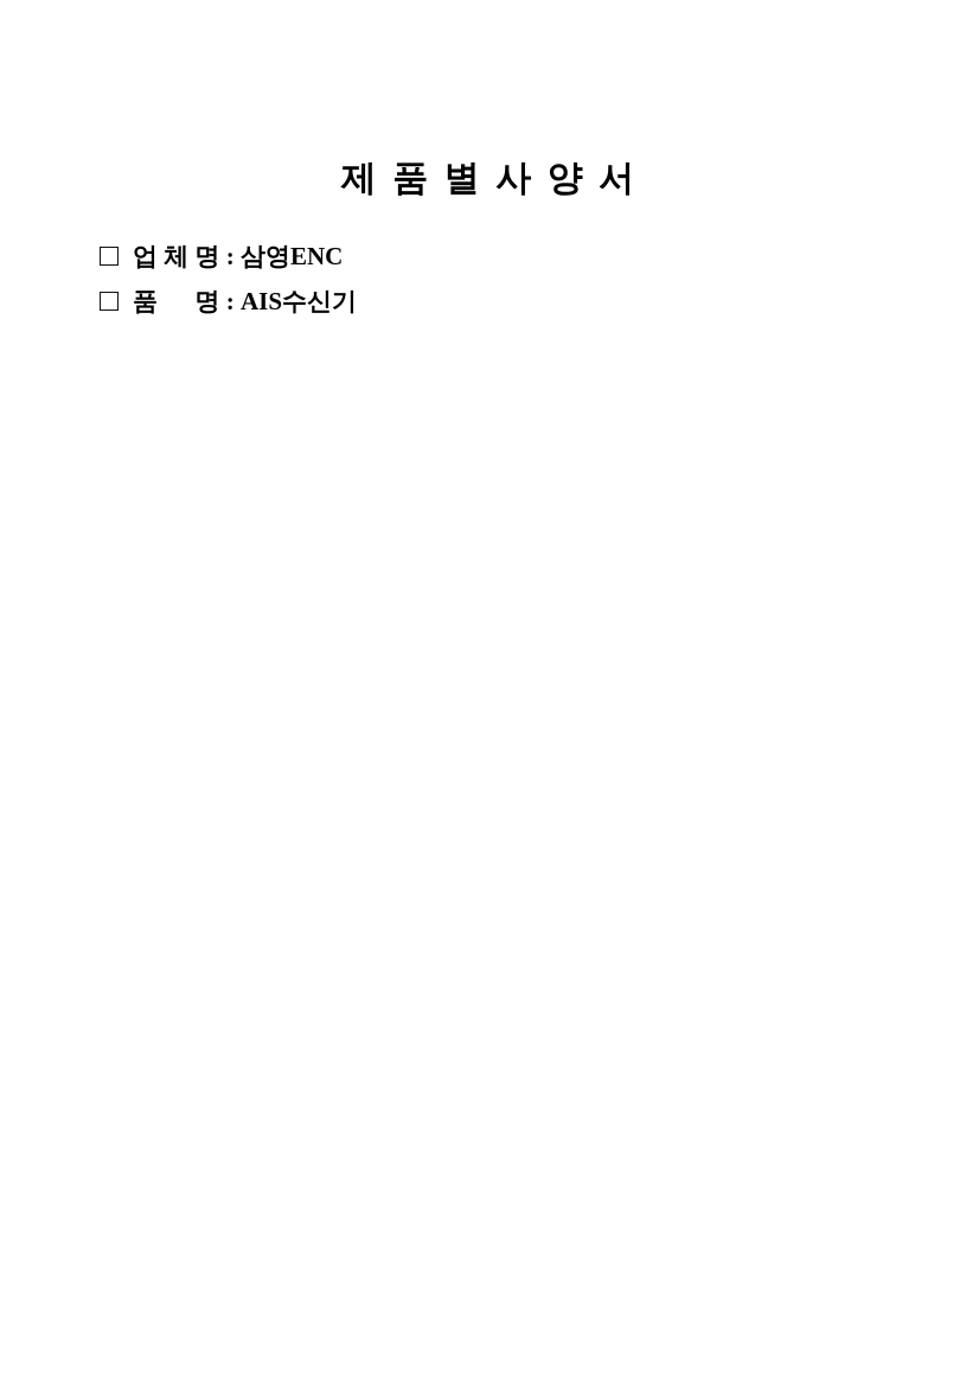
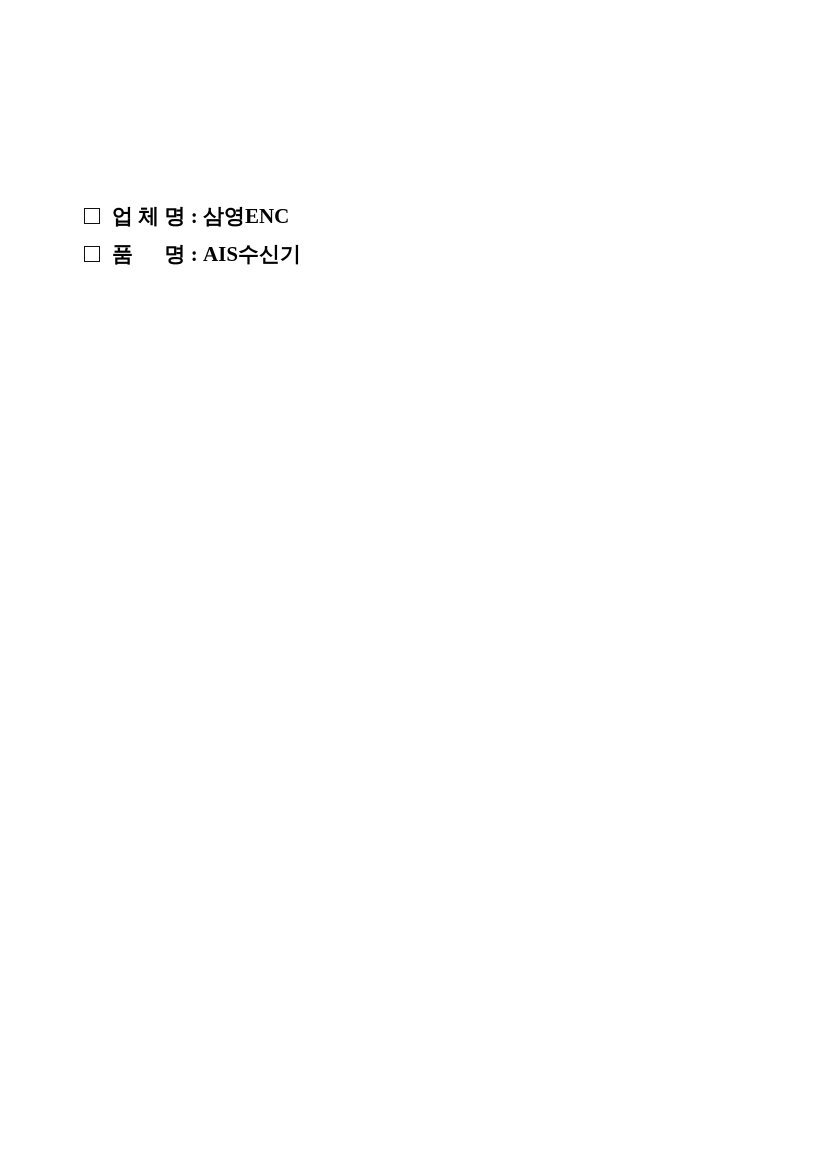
- 제 품 별 사 양 서
  업 체 명
  :
  삼영ENC
  품 명
  :
  AIS수신기
